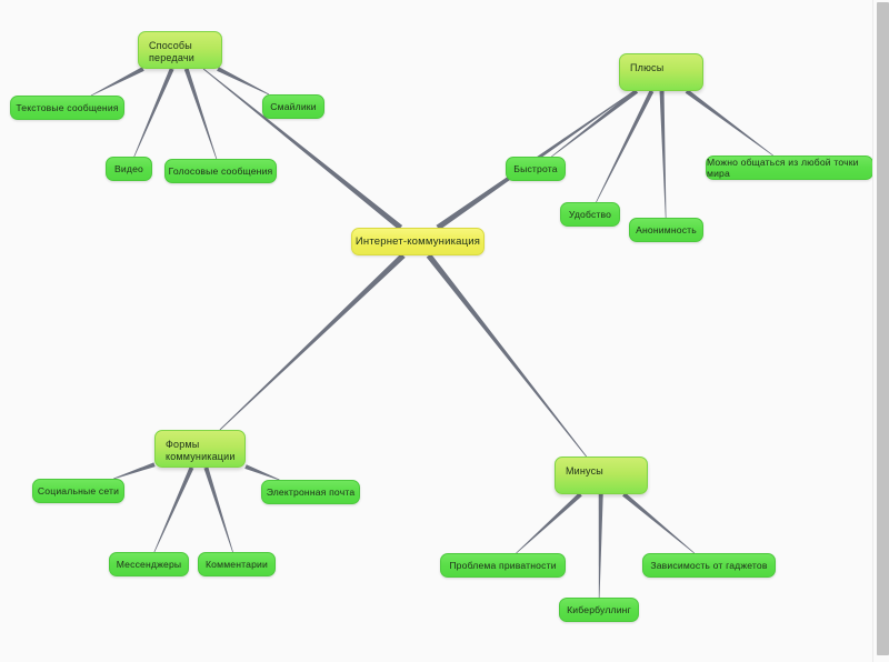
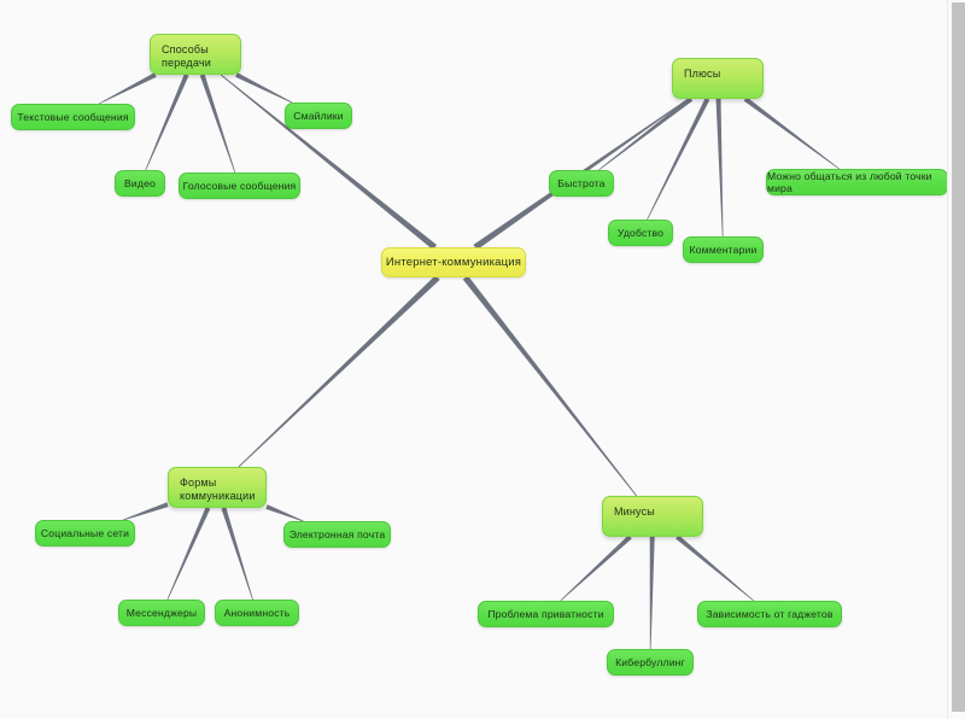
  Интернет-коммуникация
  Способы
  передачи
  Плюсы
  Формы
  коммуникации
  Минусы
  Текстовые сообщения
  Видео
  Голосовые сообщения
  Смайлики
  Быстрота
  Удобство
- Анонимность
+ Комментарии
  Можно общаться из любой точки мира
  Социальные сети
  Мессенджеры
- Комментарии
+ Анонимность
  Электронная почта
  Проблема приватности
  Кибербуллинг
  Зависимость от гаджетов
